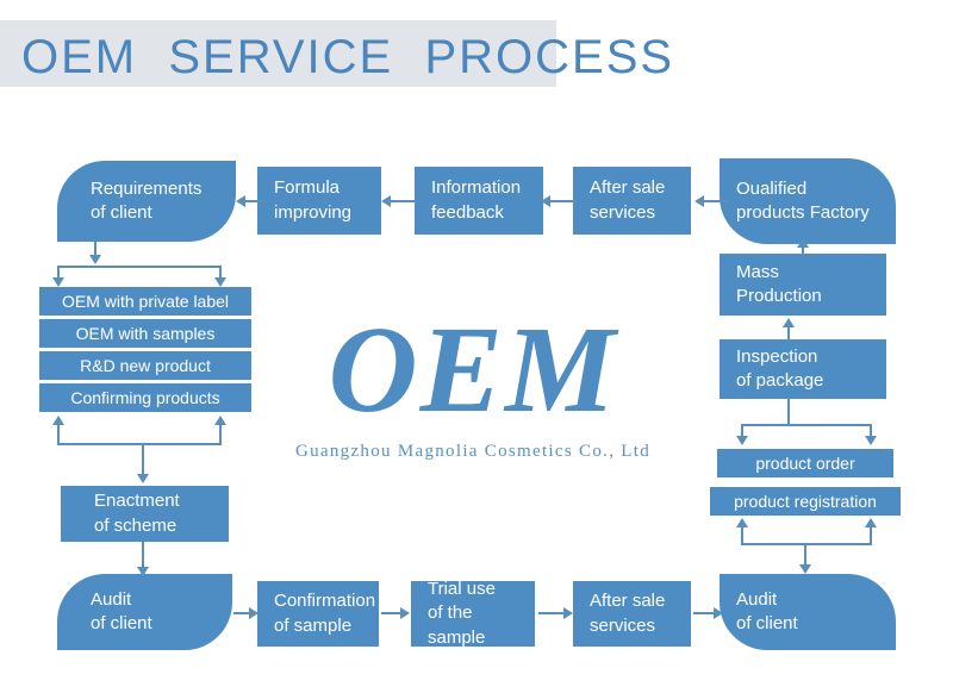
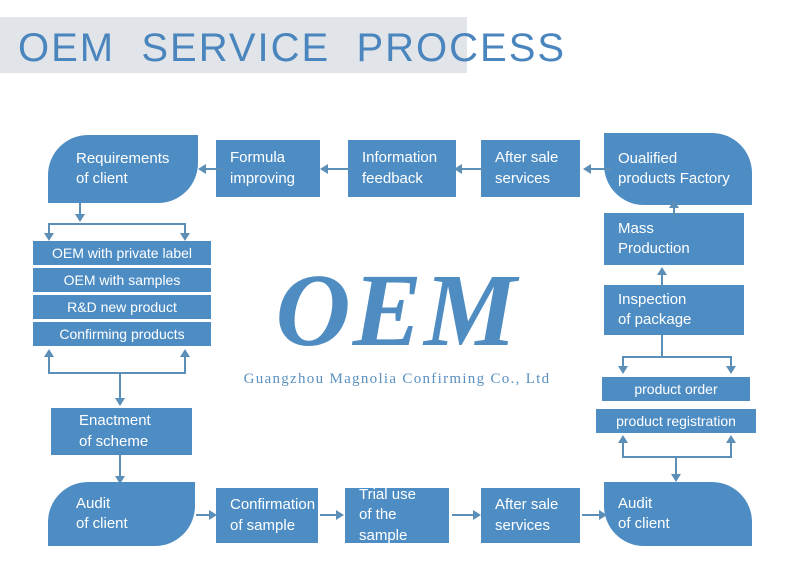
  OEM SERVICE PROCESS
  Requirements
  of client
  Formula
  improving
  Information
  feedback
  After sale
  services
  Oualified
  products Factory
  OEM with private label
  OEM with samples
  R&D new product
  Confirming products
  Enactment
  of scheme
  Audit
  of client
  Confirmation
  of sample
  Trial use
  of the sample
  After sale
  services
  Audit
  of client
  Mass
  Production
  Inspection
  of package
  product order
  product registration
  OEM
- Guangzhou Magnolia Cosmetics Co., Ltd
+ Guangzhou Magnolia Confirming Co., Ltd
